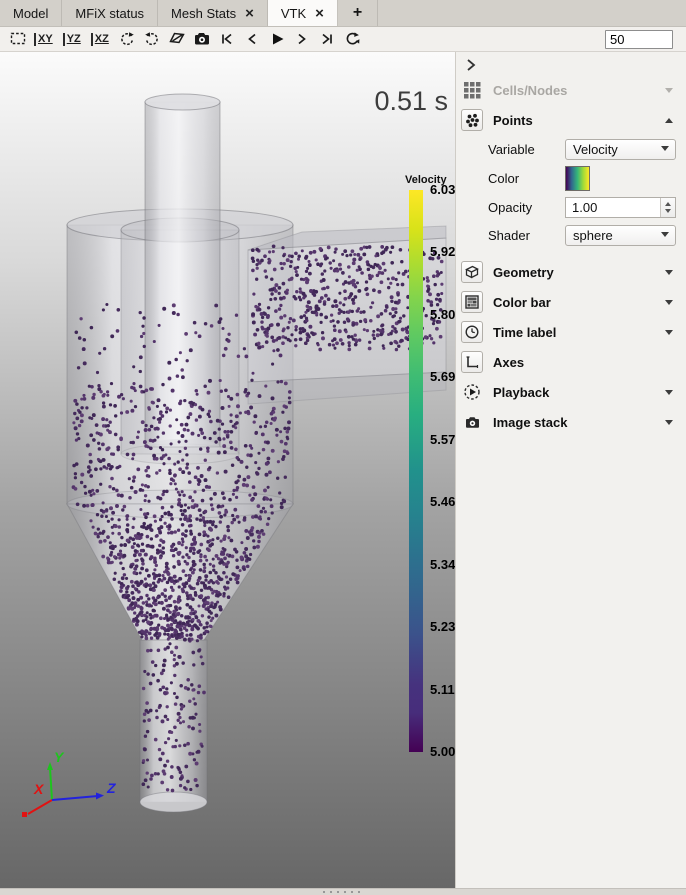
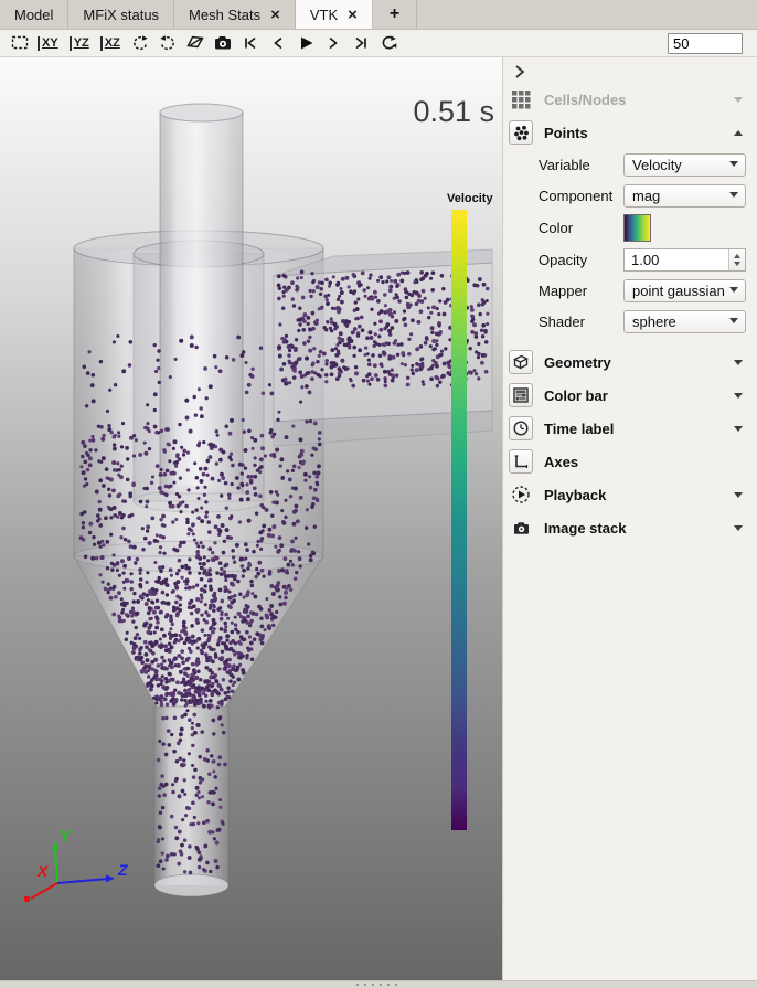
  Model
  MFiX status
  Mesh Stats
  ×
  VTK
  ×
  +
  XY
  YZ
  XZ
  50
  0.51 s
  Velocity
- 6.03
- 5.92
- 5.80
- 5.69
- 5.57
- 5.46
- 5.34
- 5.23
- 5.11
- 5.00
  Y
  X
  Z
  Cells/Nodes
  Points
  Variable
  Velocity
+ Component
+ mag
  Color
  Opacity
  1.00
+ Mapper
+ point gaussian
  Shader
  sphere
  Geometry
  Color bar
  Time label
  Axes
  Playback
  Image stack
